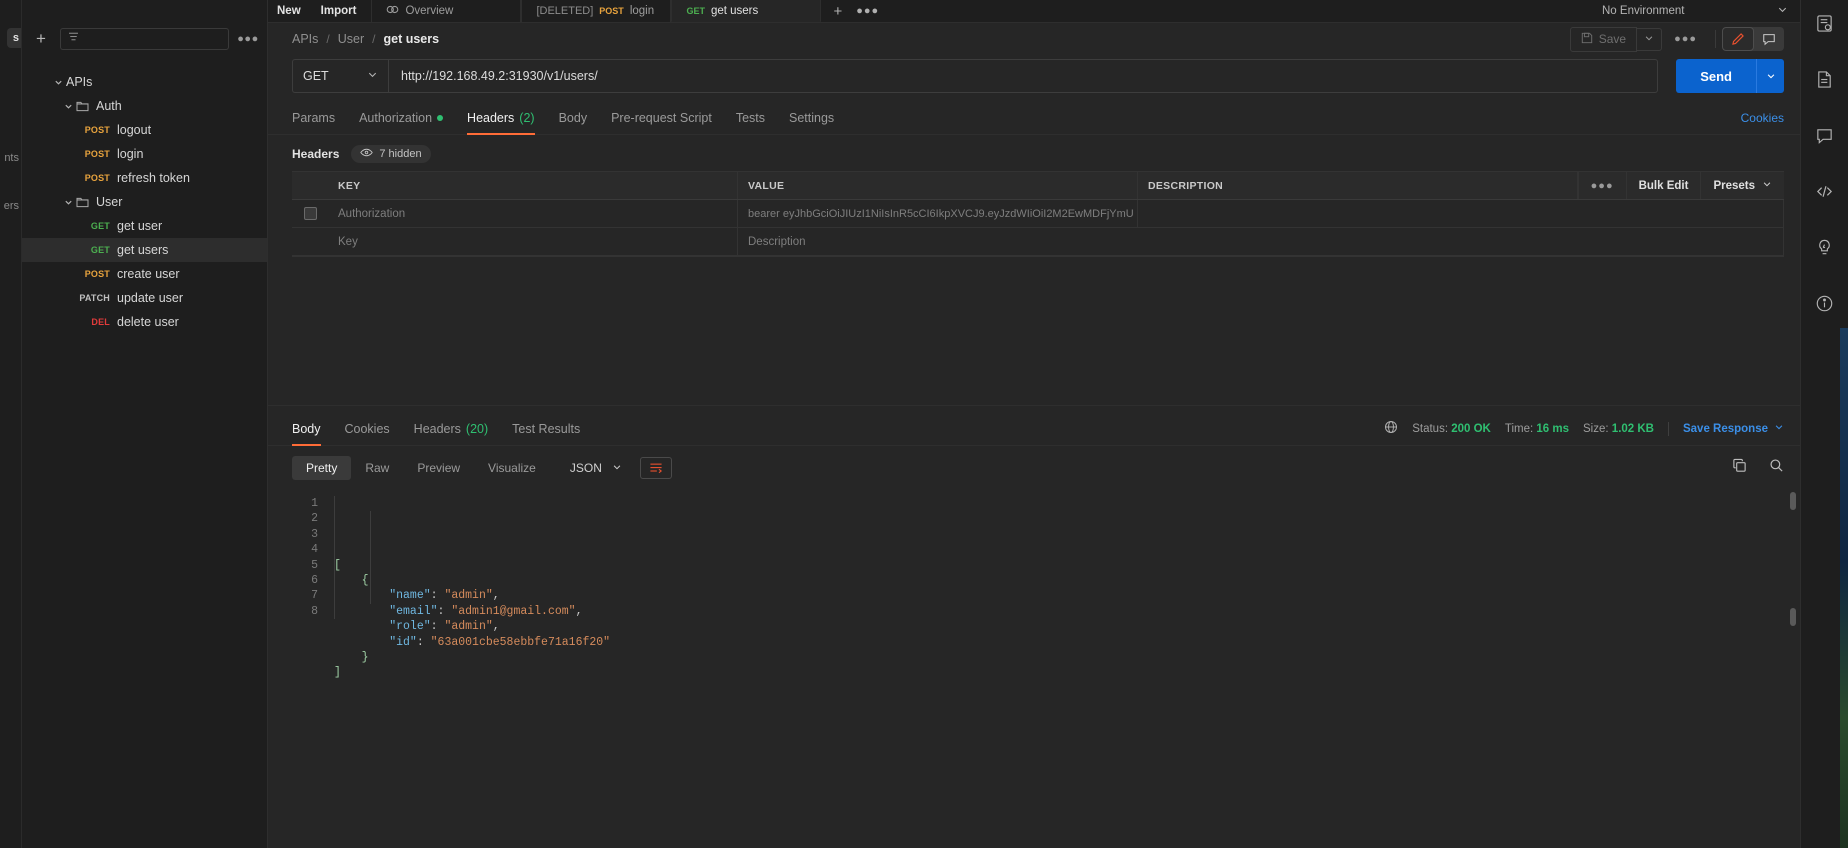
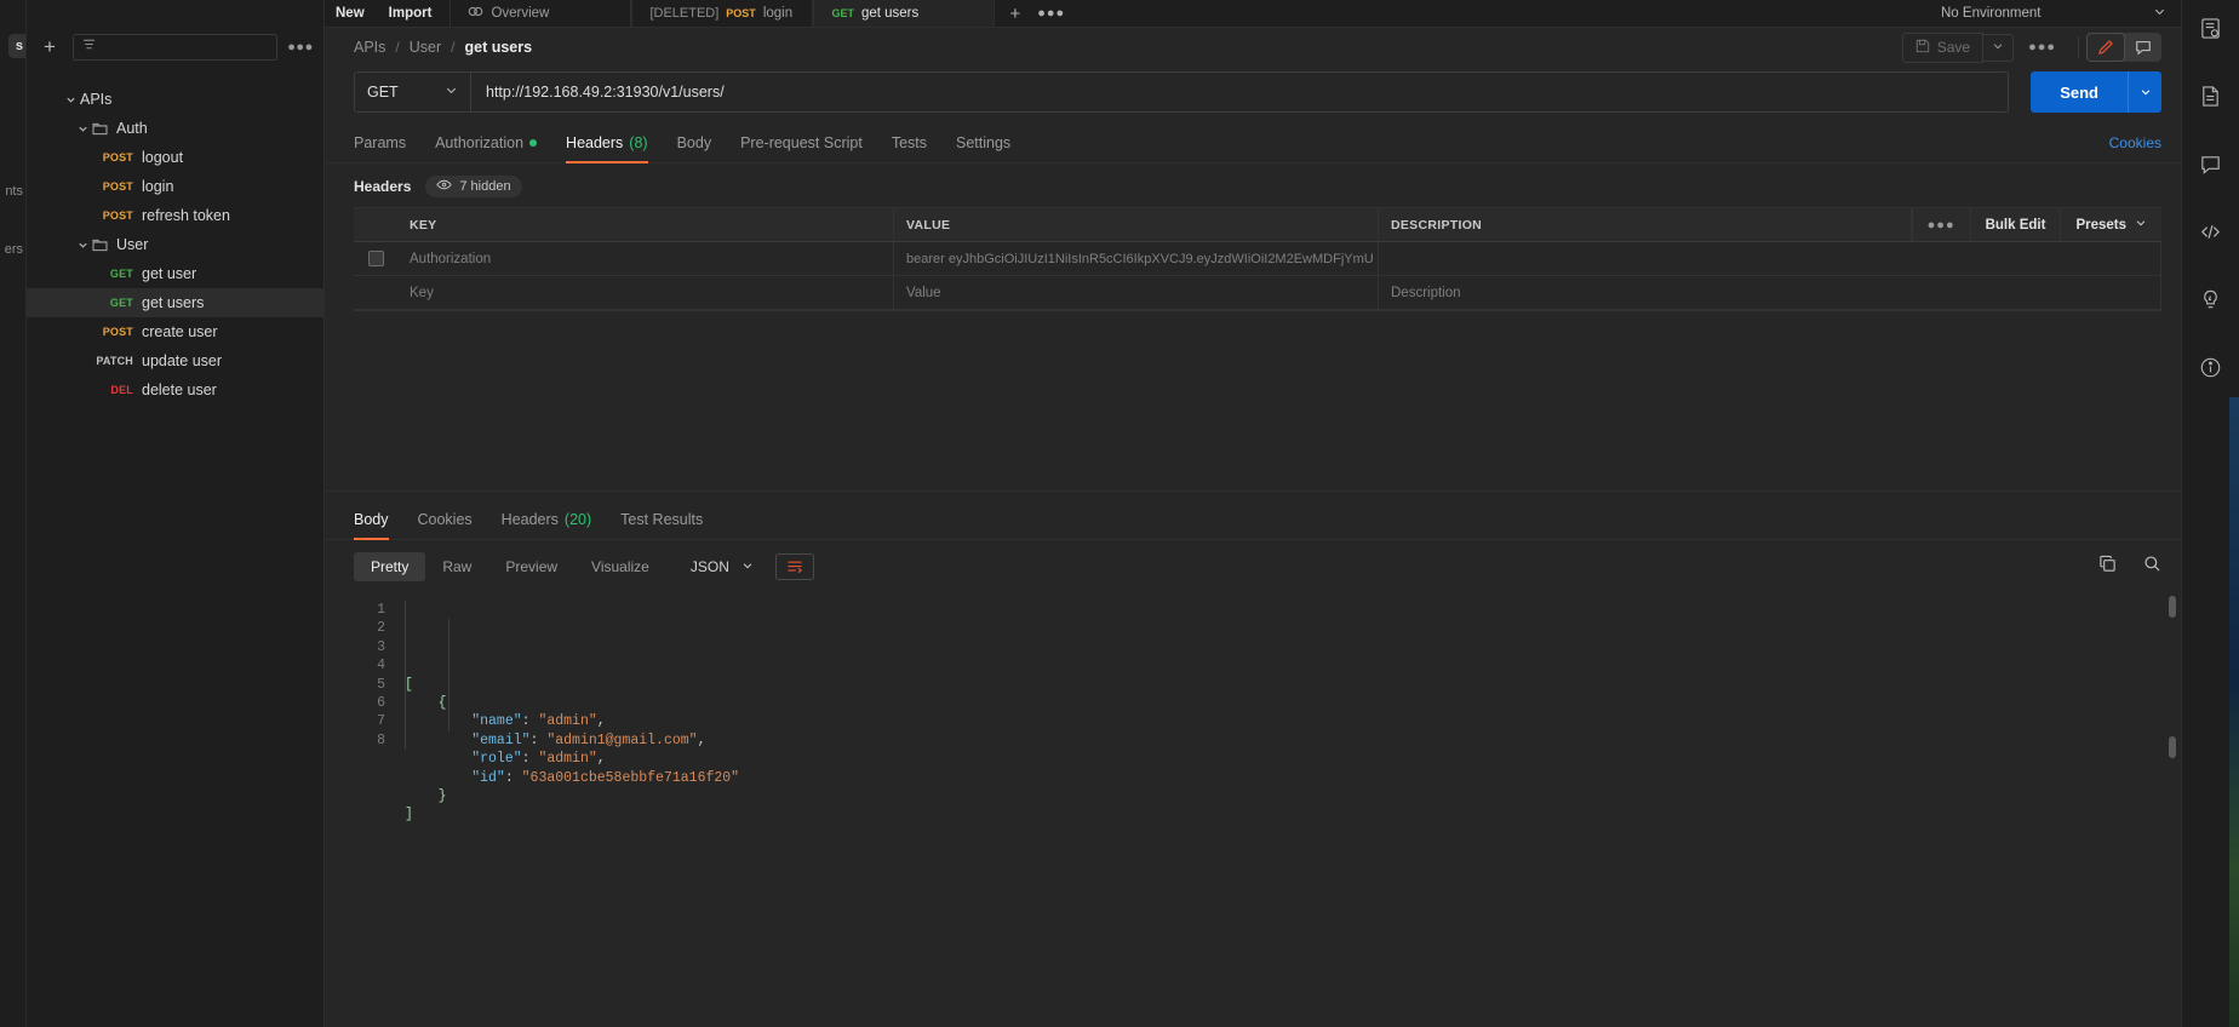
  s
  nts
  ers
  +
  ●●●
  APIs
  Auth
  POST
  logout
  POST
  login
  POST
  refresh token
  User
  GET
  get user
  GET
  get users
  POST
  create user
  PATCH
  update user
  DEL
  delete user
  New
  Import
  Overview
  [DELETED]
  POST
  login
  GET
  get users
  +
  ●●●
  No Environment
  APIs
  /
  User
  /
  get users
  Save
  ●●●
  GET
  http://192.168.49.2:31930/v1/users/
  Send
  Params
  Authorization
  Headers
- (2)
+ (8)
  Body
  Pre-request Script
  Tests
  Settings
  Cookies
  Headers
  7 hidden
  KEY
  VALUE
  DESCRIPTION
  ●●●
  Bulk Edit
  Presets
  Authorization
  bearer eyJhbGciOiJIUzI1NiIsInR5cCI6IkpXVCJ9.eyJzdWIiOiI2M2EwMDFjYmU
  Key
+ Value
  Description
  Body
  Cookies
  Headers
  (20)
  Test Results
- Status: 200 OK
- Time: 16 ms
- Size: 1.02 KB
- Save Response
  Pretty
  Raw
  Preview
  Visualize
  JSON
  1
  2
  3
  4
  5
  6
  7
  8
  [
  {
  "name": "admin",
  "email": "admin1@gmail.com",
  "role": "admin",
  "id": "63a001cbe58ebbfe71a16f20"
  }
  ]
